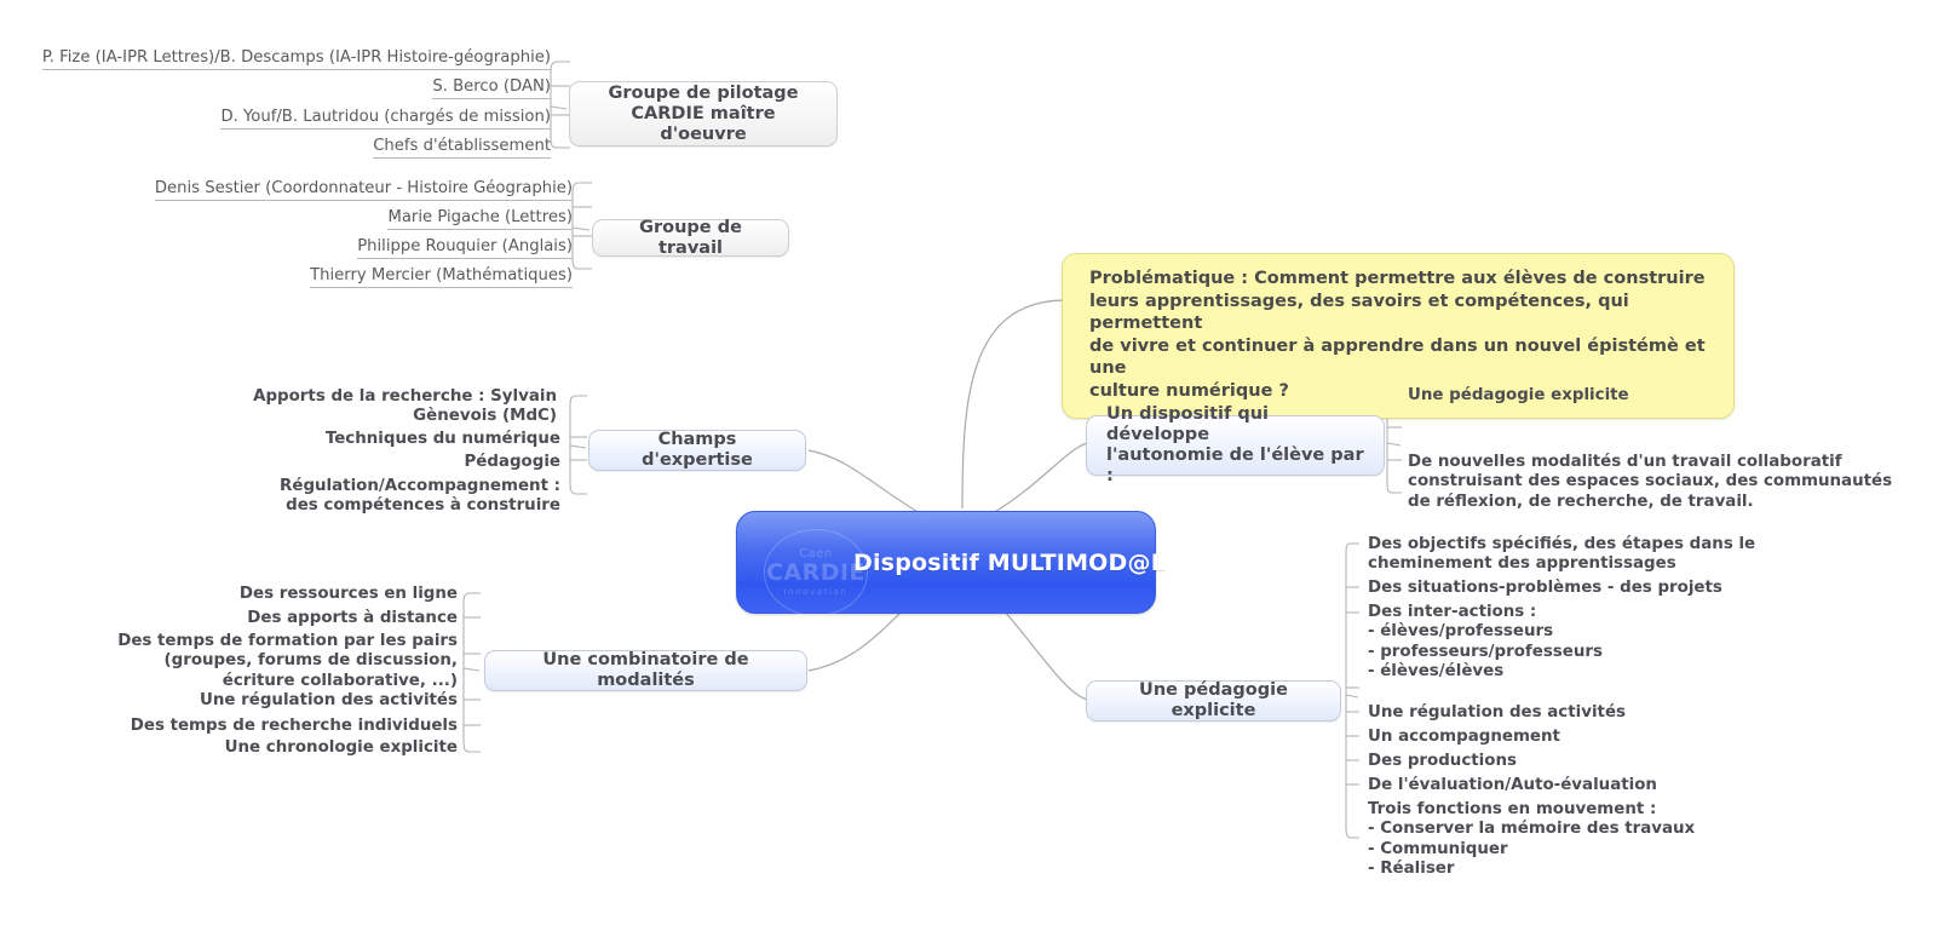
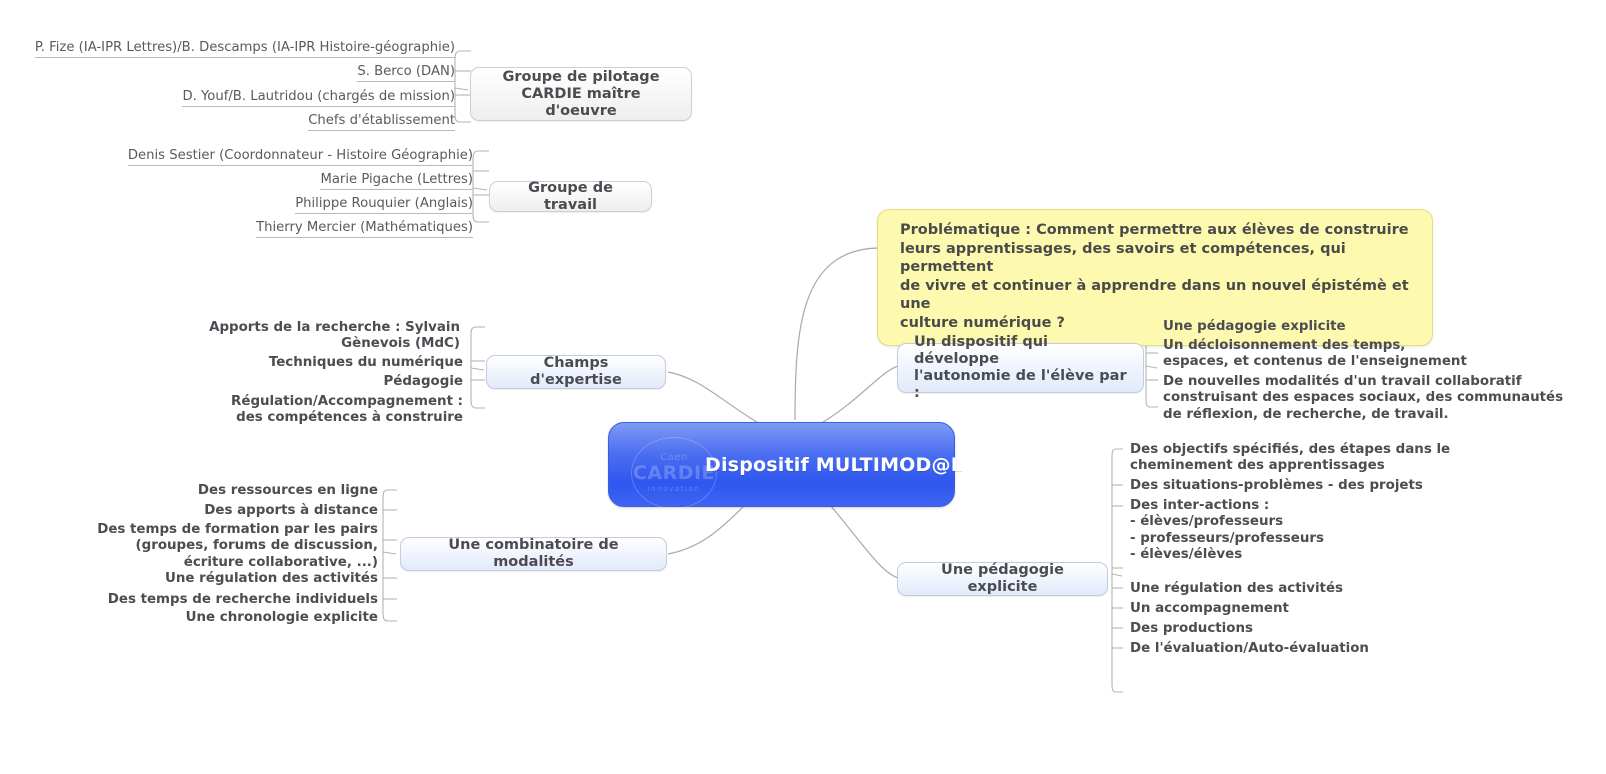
  Caen
  CARDIE
  innovation
  Dispositif MULTIMOD@L
  Problématique : Comment permettre aux élèves de construire
  leurs apprentissages, des savoirs et compétences, qui permettent
  de vivre et continuer à apprendre dans un nouvel épistémè et une
  culture numérique ?
  Groupe de pilotage
  CARDIE maître d'oeuvre
  P. Fize (IA-IPR Lettres)/B. Descamps (IA-IPR Histoire-géographie)
  S. Berco (DAN)
  D. Youf/B. Lautridou (chargés de mission)
  Chefs d'établissement
  Groupe de travail
  Denis Sestier (Coordonnateur - Histoire Géographie)
  Marie Pigache (Lettres)
  Philippe Rouquier (Anglais)
  Thierry Mercier (Mathématiques)
  Champs d'expertise
  Apports de la recherche : Sylvain
  Gènevois (MdC)
  Techniques du numérique
  Pédagogie
  Régulation/Accompagnement :
  des compétences à construire
  Une combinatoire de modalités
  Des ressources en ligne
  Des apports à distance
  Des temps de formation par les pairs
  (groupes, forums de discussion,
  écriture collaborative, ...)
  Une régulation des activités
  Des temps de recherche individuels
  Une chronologie explicite
  Un dispositif qui développe
  l'autonomie de l'élève par :
  Une pédagogie explicite
+ Un décloisonnement des temps,
+ espaces, et contenus de l'enseignement
  De nouvelles modalités d'un travail collaboratif
  construisant des espaces sociaux, des communautés
  de réflexion, de recherche, de travail.
  Une pédagogie explicite
  Des objectifs spécifiés, des étapes dans le
  cheminement des apprentissages
  Des situations-problèmes - des projets
  Des inter-actions :
  - élèves/professeurs
  - professeurs/professeurs
  - élèves/élèves
  Une régulation des activités
  Un accompagnement
  Des productions
  De l'évaluation/Auto-évaluation
- Trois fonctions en mouvement :
- - Conserver la mémoire des travaux
- - Communiquer
- - Réaliser
